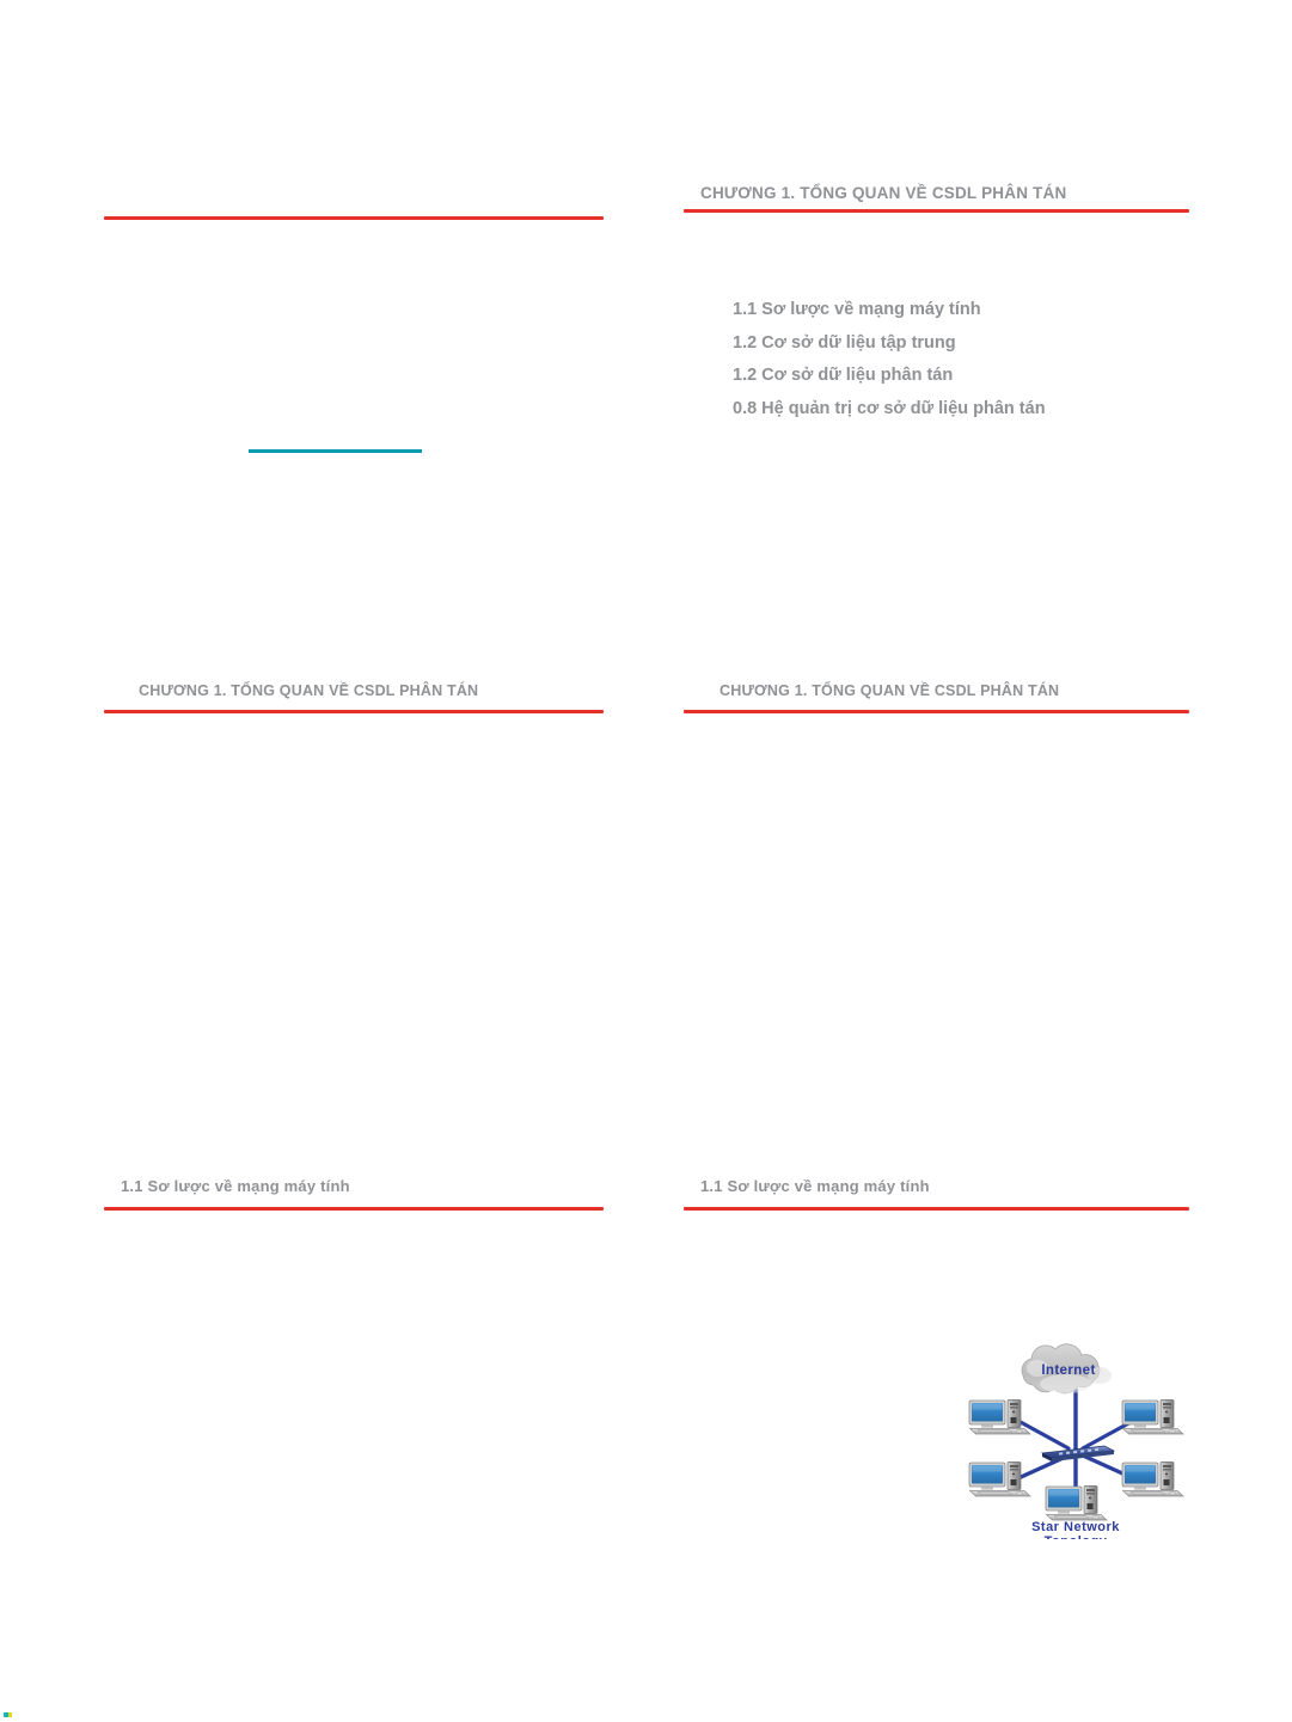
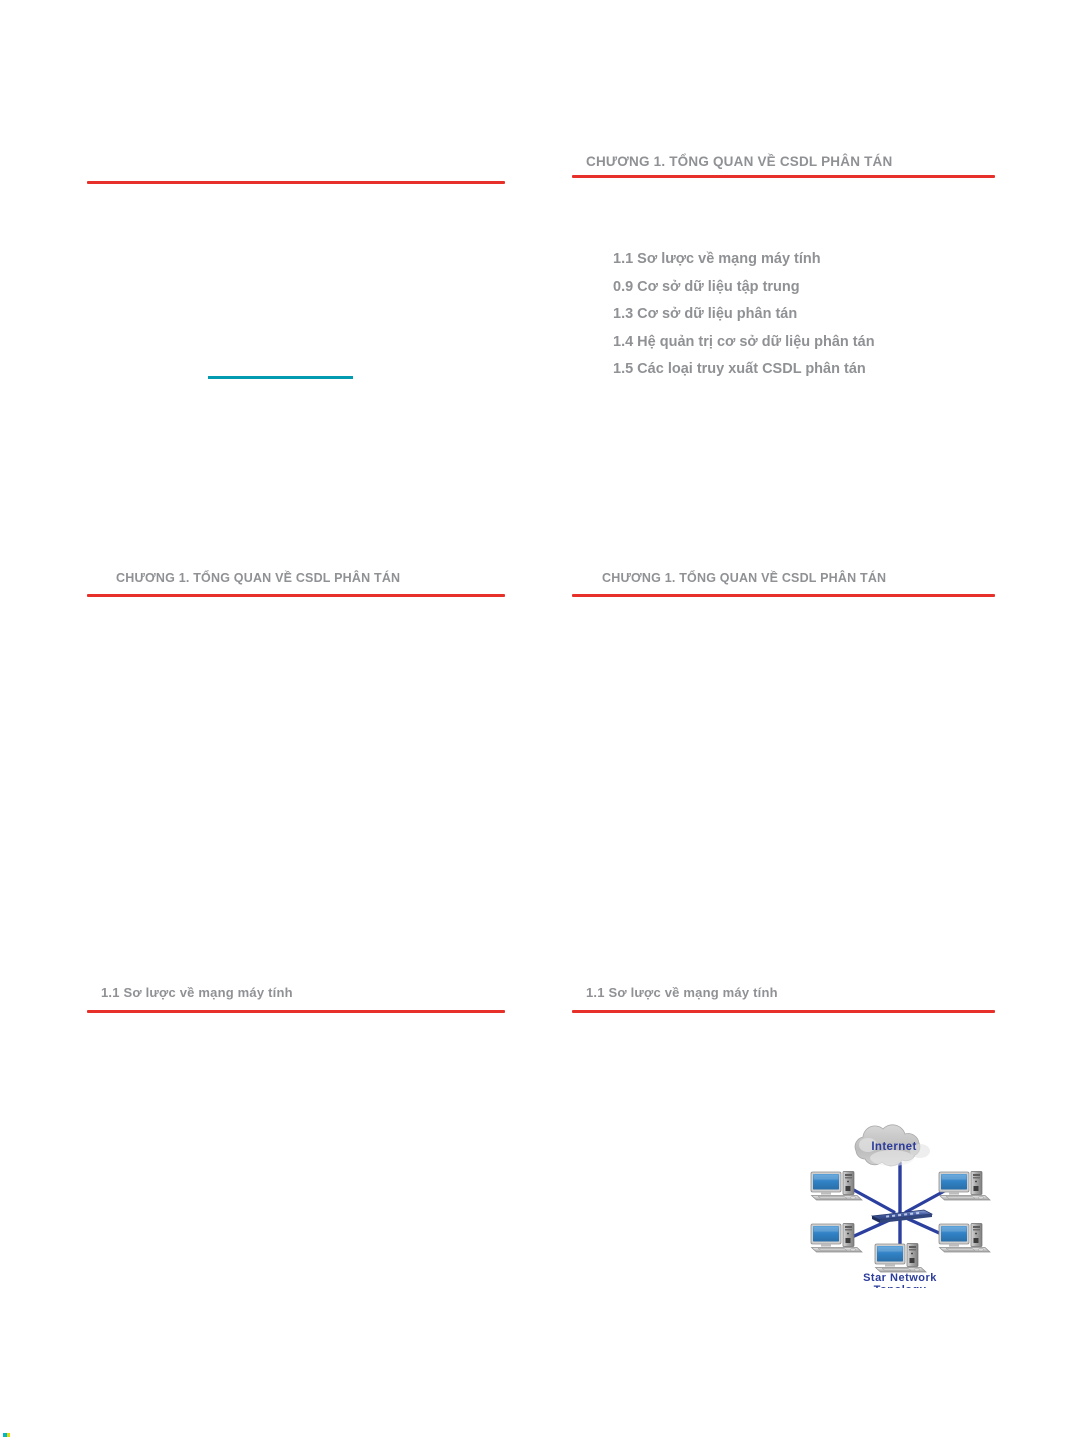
  CHƯƠNG 1. TỔNG QUAN VỀ CSDL PHÂN TÁN
  1.1 Sơ lược về mạng máy tính
- 1.2 Cơ sở dữ liệu tập trung
+ 0.9 Cơ sở dữ liệu tập trung
- 1.2 Cơ sở dữ liệu phân tán
+ 1.3 Cơ sở dữ liệu phân tán
- 0.8 Hệ quản trị cơ sở dữ liệu phân tán
+ 1.4 Hệ quản trị cơ sở dữ liệu phân tán
+ 1.5 Các loại truy xuất CSDL phân tán
  CHƯƠNG 1. TỔNG QUAN VỀ CSDL PHÂN TÁN
  CHƯƠNG 1. TỔNG QUAN VỀ CSDL PHÂN TÁN
  1.1 Sơ lược về mạng máy tính
  1.1 Sơ lược về mạng máy tính
  Internet
  Star Network
